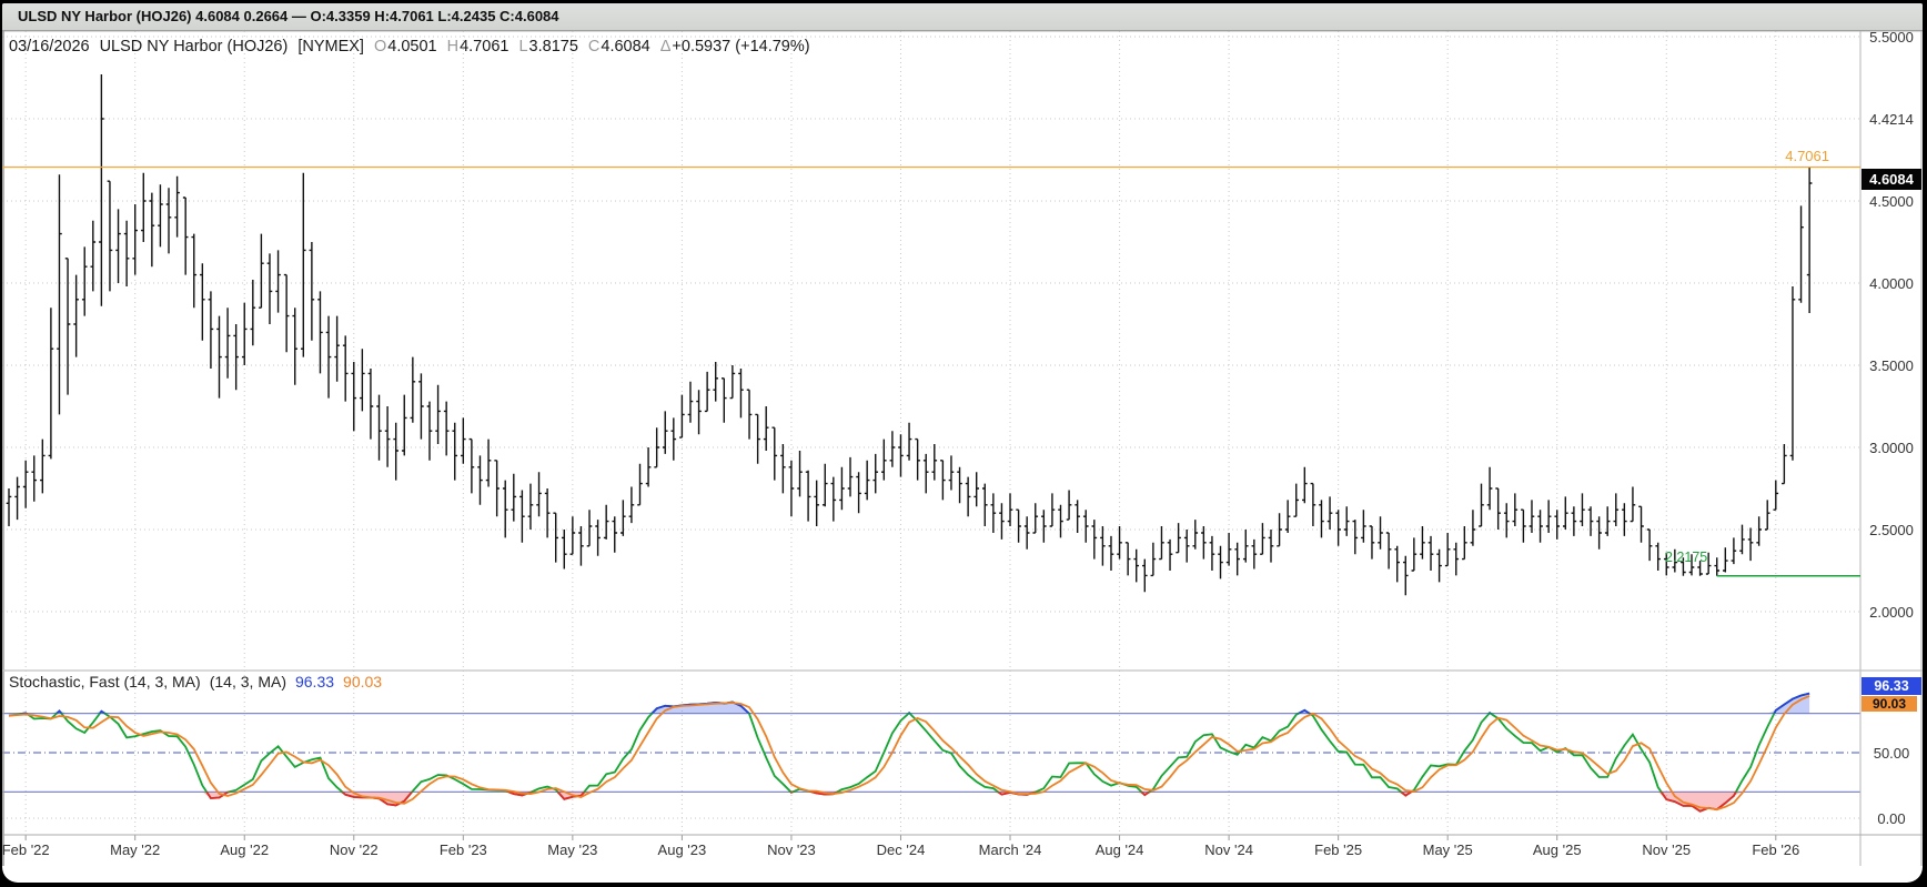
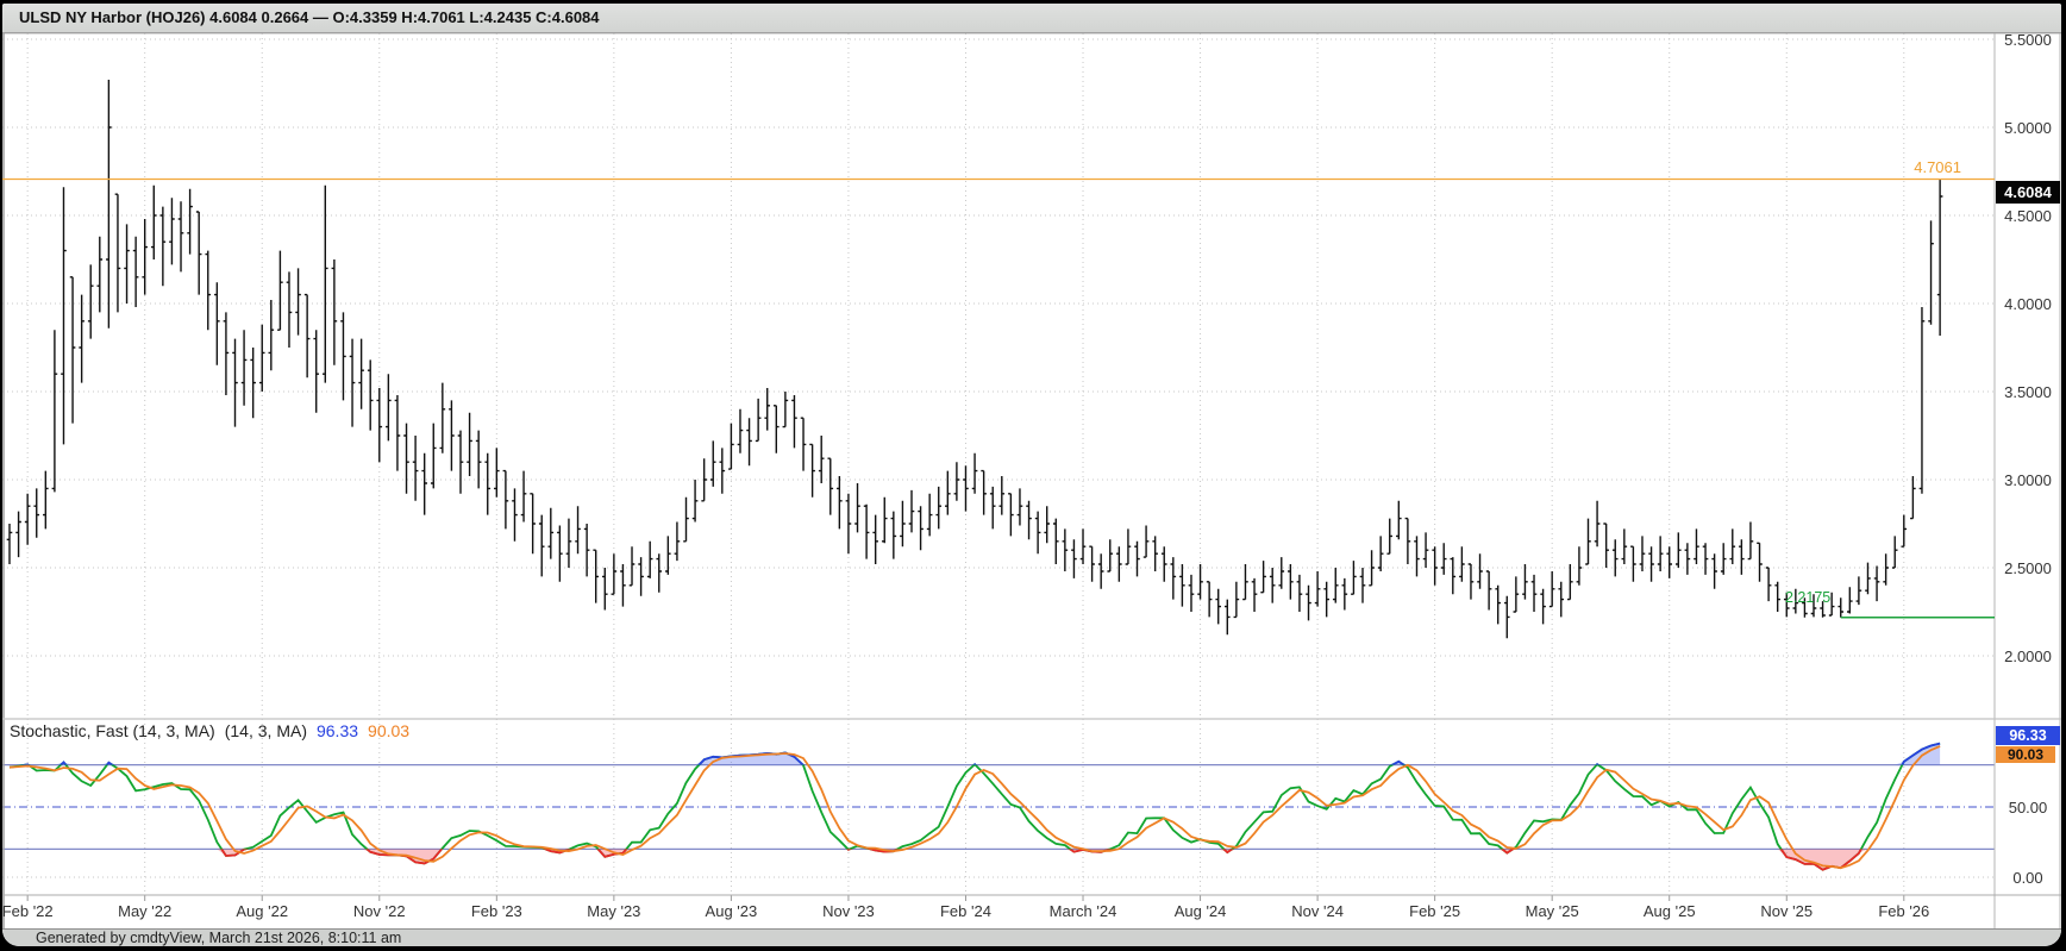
  ULSD NY Harbor (HOJ26) 4.6084 0.2664 — O:4.3359 H:4.7061 L:4.2435 C:4.6084
- 03/16/2026
- ULSD NY Harbor (HOJ26)
- [NYMEX]
- O4.0501
- H4.7061
- L3.8175
- C4.6084
- Δ+0.5937 (+14.79%)
  Stochastic, Fast (14, 3, MA)
  (14, 3, MA)
  96.33
  90.03
  4.7061
  2.2175
  4.6084
  96.33
  90.03
+ Generated by cmdtyView, March 21st 2026, 8:10:11 am
  5.5000
- 4.4214
+ 5.0000
  4.5000
  4.0000
  3.5000
  3.0000
  2.5000
  2.0000
  Feb '22
  May '22
  Aug '22
  Nov '22
  Feb '23
  May '23
  Aug '23
  Nov '23
- Dec '24
+ Feb '24
  March '24
  Aug '24
  Nov '24
  Feb '25
  May '25
  Aug '25
  Nov '25
  Feb '26
  50.00
  0.00
